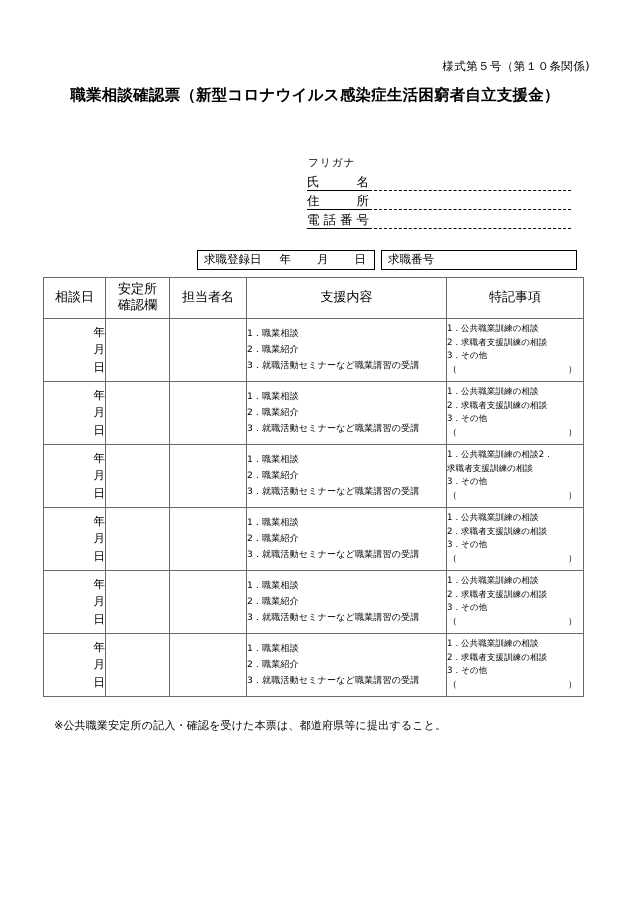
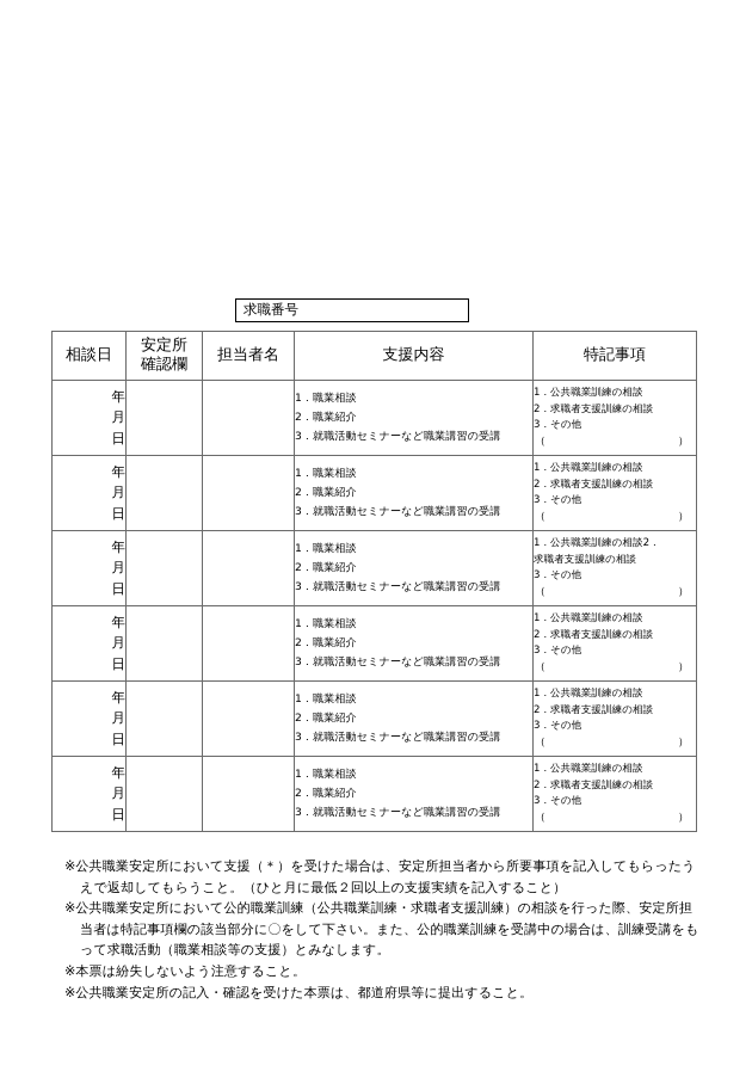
- 様式第５号（第１０条関係)
- 職業相談確認票（新型コロナウイルス感染症生活困窮者自立支援金）
- フリガナ
- 氏名
- 住所
- 電話番号
- 求職登録日
- 年
- 月
- 日
  求職番号
  相談日	安定所 確認欄	担当者名	支援内容	特記事項
  年月日			1．職業相談2．職業紹介3．就職活動セミナーなど職業講習の受講	1．公共職業訓練の相談2．求職者支援訓練の相談3．その他（ ）
  年月日			1．職業相談2．職業紹介3．就職活動セミナーなど職業講習の受講	1．公共職業訓練の相談2．求職者支援訓練の相談3．その他（ ）
  年月日			1．職業相談2．職業紹介3．就職活動セミナーなど職業講習の受講	1．公共職業訓練の相談2．求職者支援訓練の相談3．その他（ ）
  年月日			1．職業相談2．職業紹介3．就職活動セミナーなど職業講習の受講	1．公共職業訓練の相談2．求職者支援訓練の相談3．その他（ ）
  年月日			1．職業相談2．職業紹介3．就職活動セミナーなど職業講習の受講	1．公共職業訓練の相談2．求職者支援訓練の相談3．その他（ ）
  年月日			1．職業相談2．職業紹介3．就職活動セミナーなど職業講習の受講	1．公共職業訓練の相談2．求職者支援訓練の相談3．その他（ ）
+ ※公共職業安定所において支援（＊）を受けた場合は、安定所担当者から所要事項を記入してもらったうえで返却してもらうこと。（ひと月に最低２回以上の支援実績を記入すること）
+ ※公共職業安定所において公的職業訓練（公共職業訓練・求職者支援訓練）の相談を行った際、安定所担当者は特記事項欄の該当部分に〇をして下さい。また、公的職業訓練を受講中の場合は、訓練受講をもって求職活動（職業相談等の支援）とみなします。
+ ※本票は紛失しないよう注意すること。
  ※公共職業安定所の記入・確認を受けた本票は、都道府県等に提出すること。
